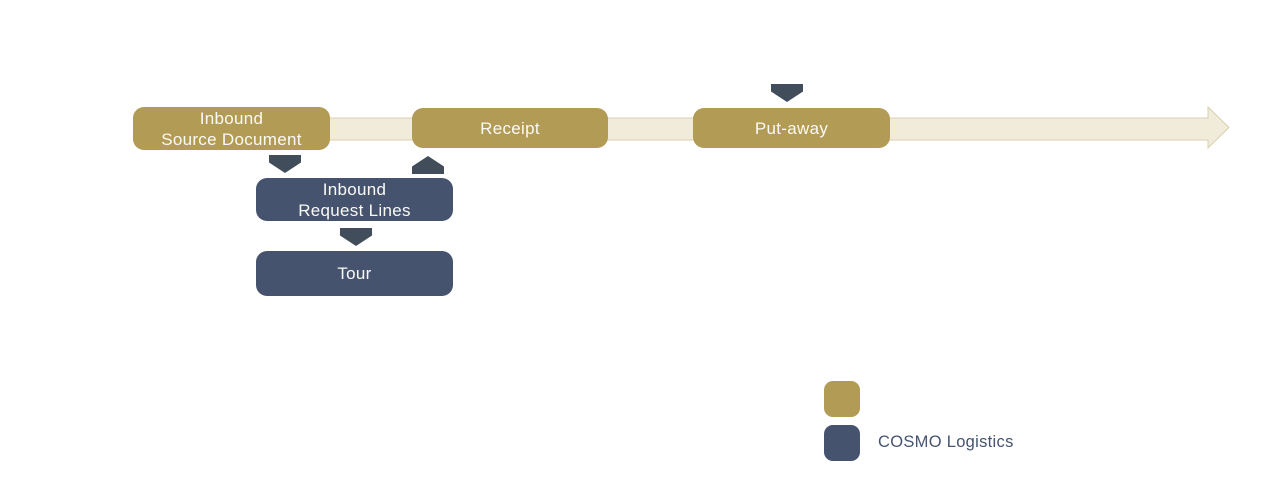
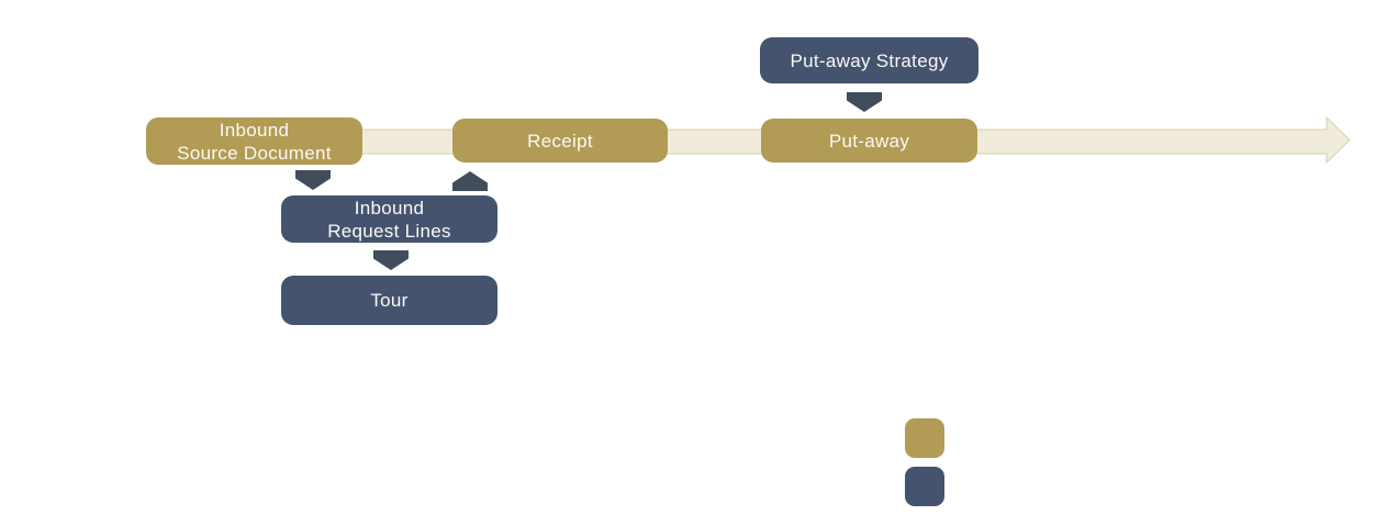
  Inbound
  Source Document
  Receipt
  Put-away
+ Put-away Strategy
  Inbound
  Request Lines
  Tour
- COSMO Logistics
